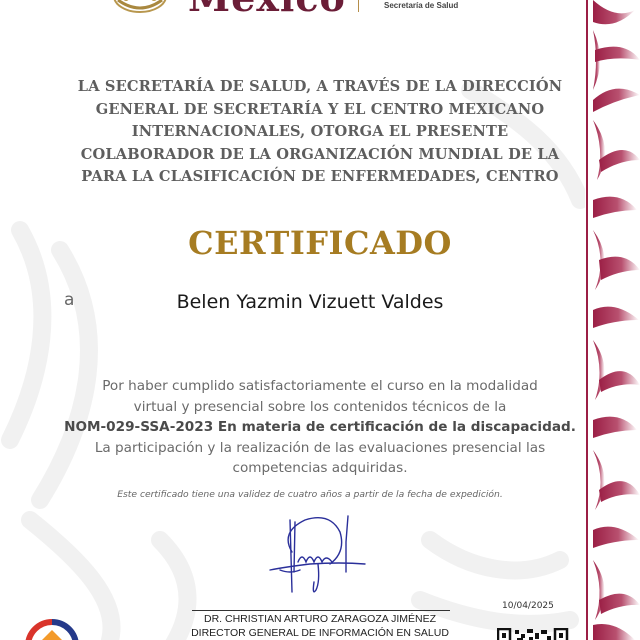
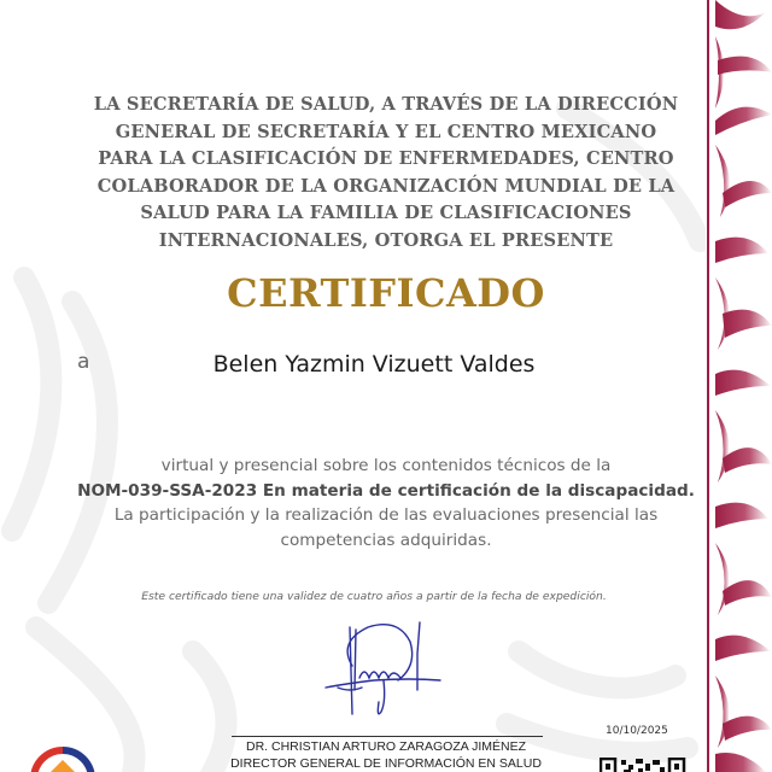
- Secretaría de Salud
  LA SECRETARÍA DE SALUD, A TRAVÉS DE LA DIRECCIÓN
  GENERAL DE SECRETARÍA Y EL CENTRO MEXICANO
- INTERNACIONALES, OTORGA EL PRESENTE
+ PARA LA CLASIFICACIÓN DE ENFERMEDADES, CENTRO
  COLABORADOR DE LA ORGANIZACIÓN MUNDIAL DE LA
+ SALUD PARA LA FAMILIA DE CLASIFICACIONES
- PARA LA CLASIFICACIÓN DE ENFERMEDADES, CENTRO
+ INTERNACIONALES, OTORGA EL PRESENTE
  CERTIFICADO
  a
  Belen Yazmin Vizuett Valdes
- Por haber cumplido satisfactoriamente el curso en la modalidad
  virtual y presencial sobre los contenidos técnicos de la
- NOM-029-SSA-2023 En materia de certificación de la discapacidad.
+ NOM-039-SSA-2023 En materia de certificación de la discapacidad.
  La participación y la realización de las evaluaciones presencial las
  competencias adquiridas.
  Este certificado tiene una validez de cuatro años a partir de la fecha de expedición.
  DR. CHRISTIAN ARTURO ZARAGOZA JIMÉNEZ
  DIRECTOR GENERAL DE INFORMACIÓN EN SALUD
- 10/04/2025
+ 10/10/2025
